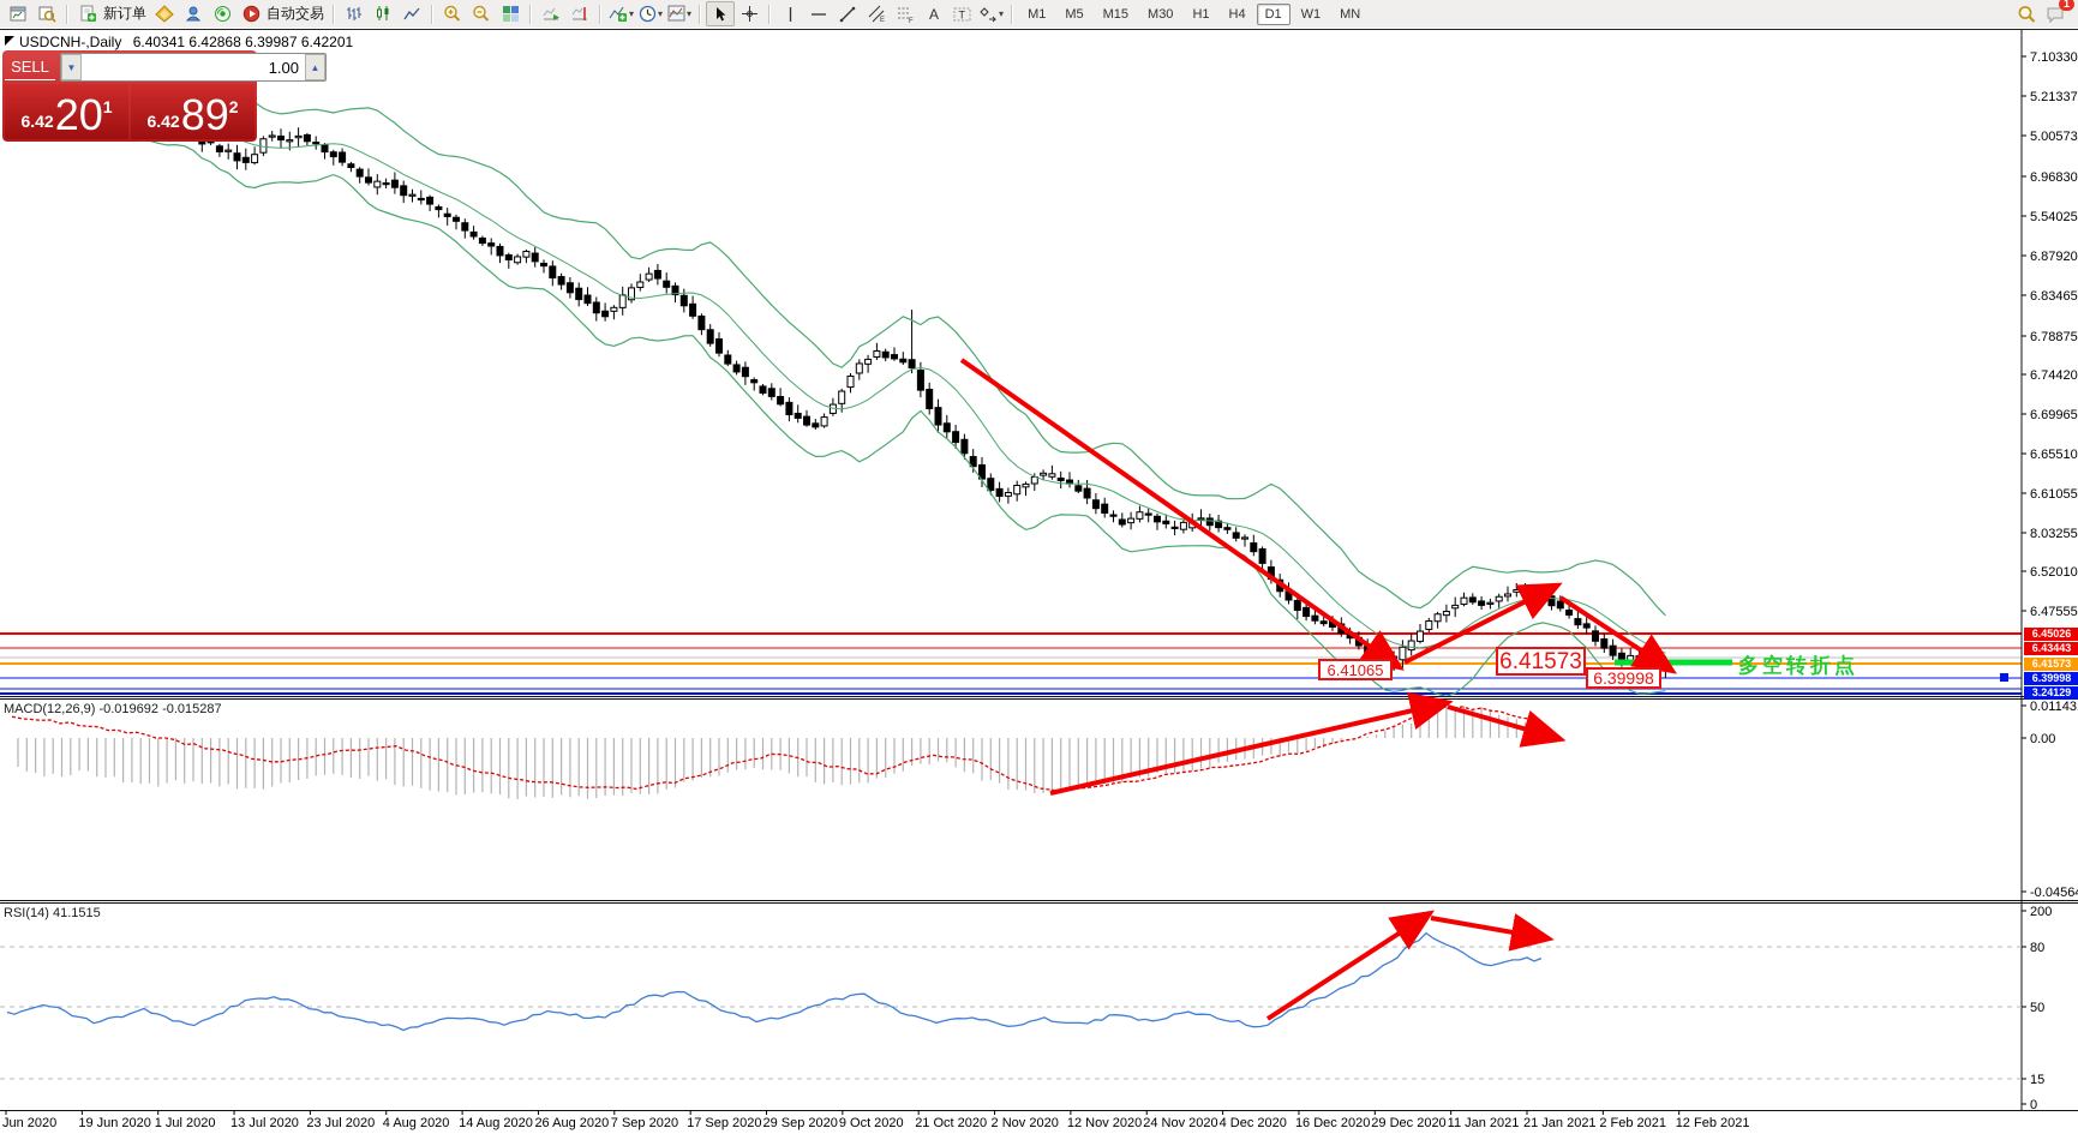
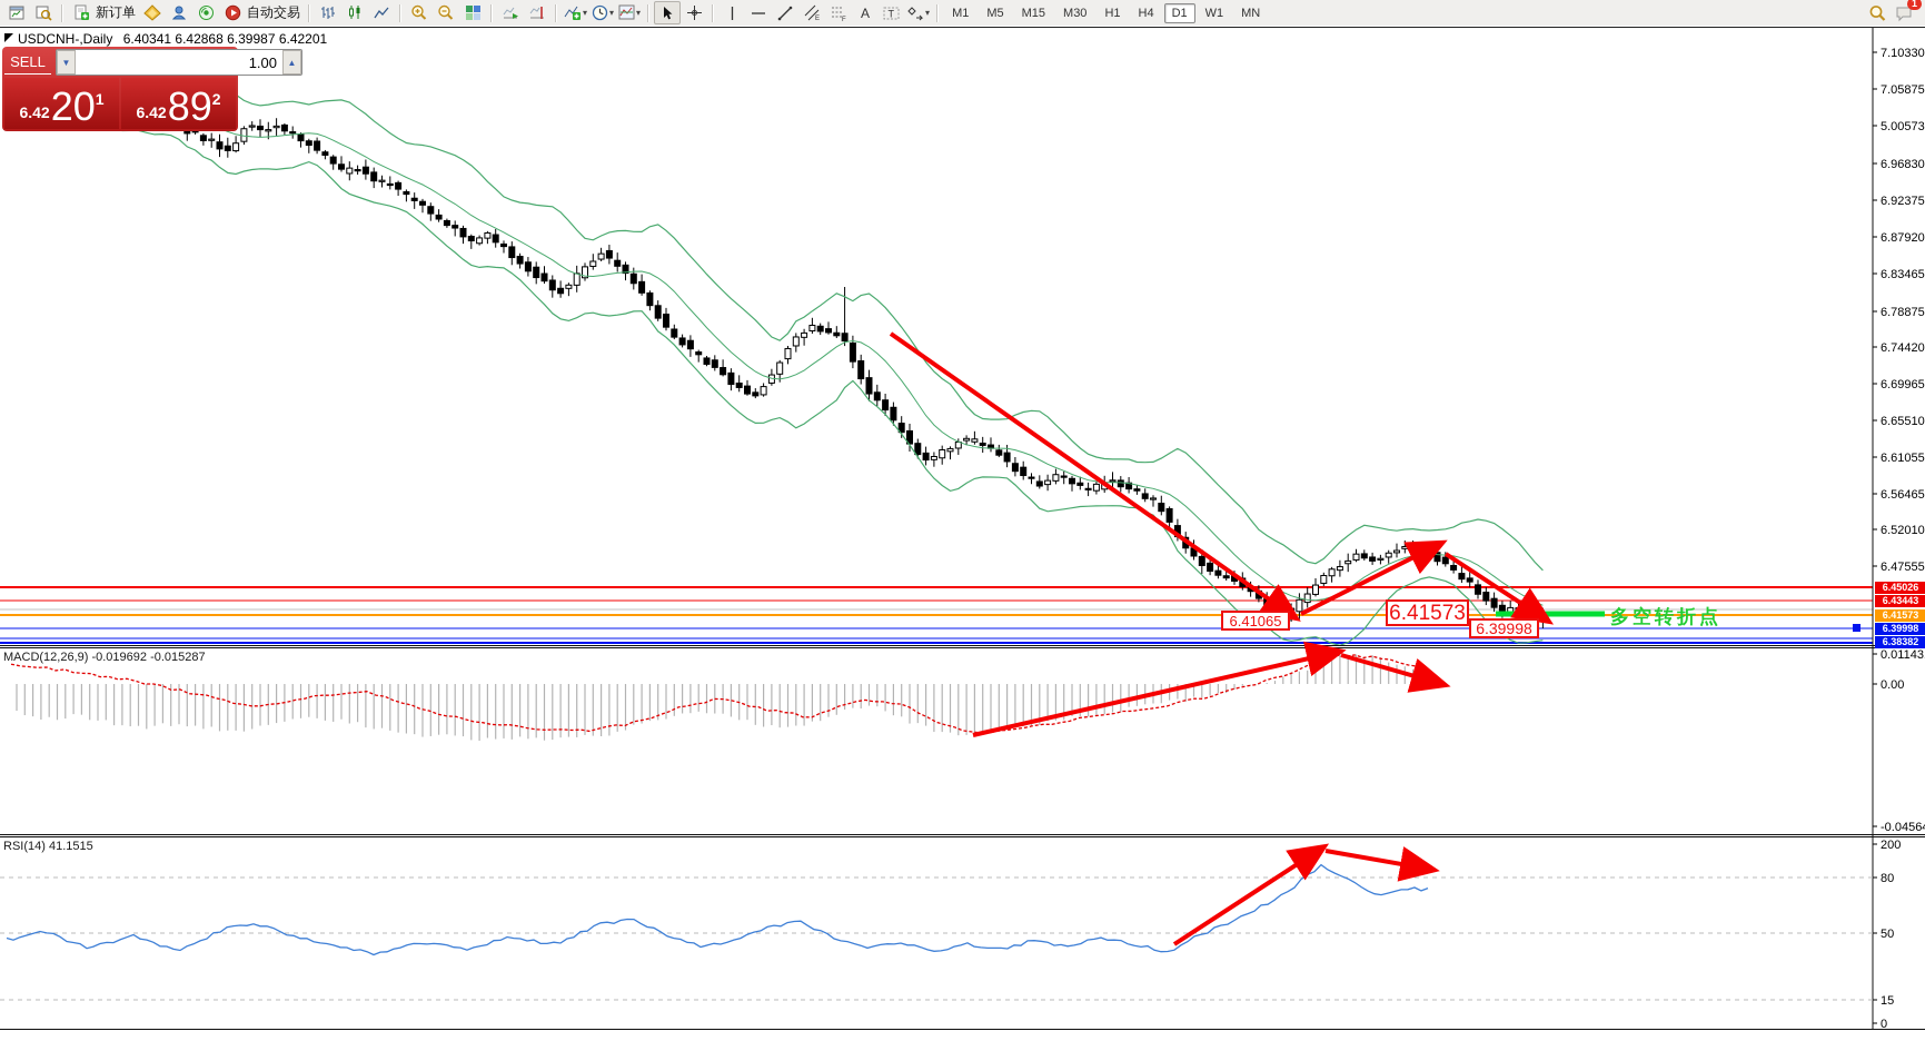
  新订单
  自动交易
  ▾
  ▾
  ▾
  A
  T
  ▾
  M1
  M5
  M15
  M30
  H1
  H4
  D1
  W1
  MN
  1
  7.10330
- 5.21337
+ 7.05875
  5.00573
  6.96830
- 5.54025
+ 6.92375
  6.87920
  6.83465
  6.78875
  6.74420
  6.69965
  6.65510
  6.61055
- 8.03255
+ 6.56465
  6.52010
  6.47555
  0.01143
  0.00
  -0.0456
  200
  80
  50
  15
  0
- Jun 2020
- 19 Jun 2020
- 1 Jul 2020
- 13 Jul 2020
- 23 Jul 2020
- 4 Aug 2020
- 14 Aug 2020
- 26 Aug 2020
- 7 Sep 2020
- 17 Sep 2020
- 29 Sep 2020
- 9 Oct 2020
- 21 Oct 2020
- 2 Nov 2020
- 12 Nov 2020
- 24 Nov 2020
- 4 Dec 2020
- 16 Dec 2020
- 29 Dec 2020
- 11 Jan 2021
- 21 Jan 2021
- 2 Feb 2021
- 12 Feb 2021
  USDCNH-,Daily 6.40341 6.42868 6.39987 6.42201
  SELL
  ▼
  1.00
  ▲
  6.42
  20
  1
  6.42
  89
  2
  6.41065
  6.41573
  6.39998
  多空转折点
  MACD(12,26,9) -0.019692 -0.015287
  RSI(14) 41.1515
  6.45026
  6.43443
  6.41573
  6.39998
- 3.24129
+ 6.38382
